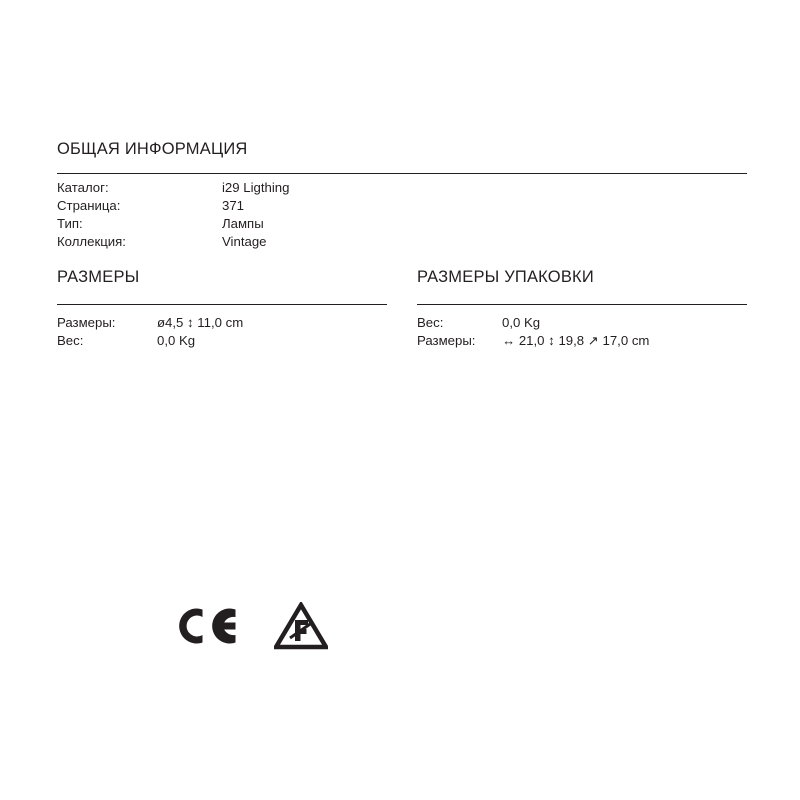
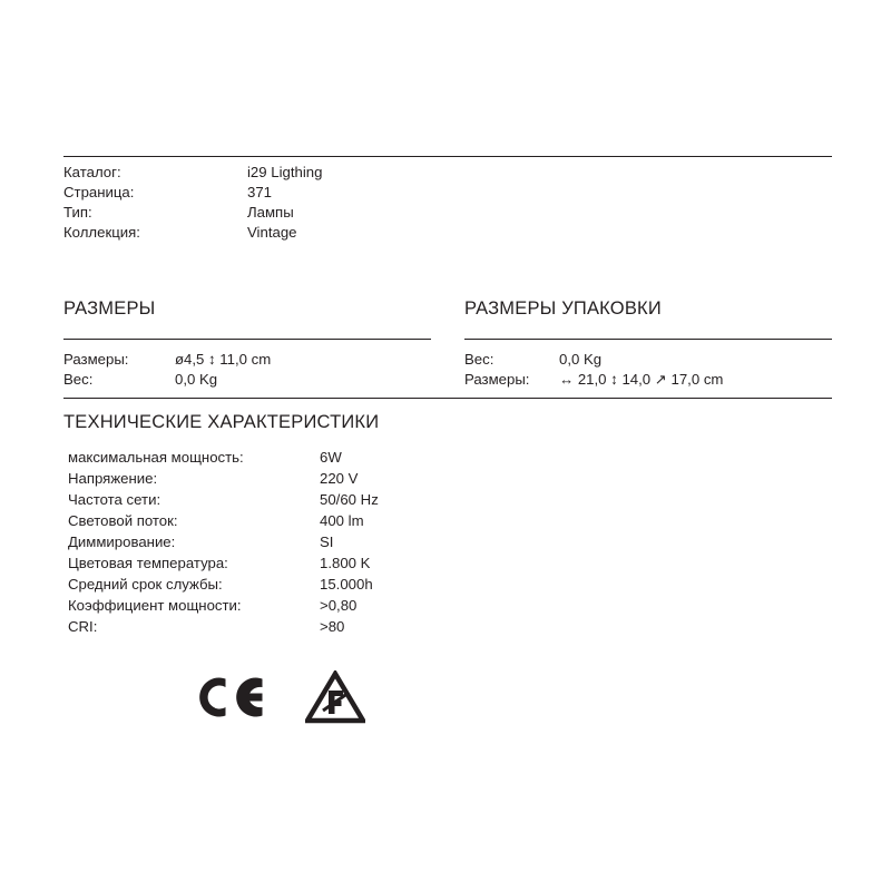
- ОБЩАЯ ИНФОРМАЦИЯ
  Каталог:	i29 Ligthing
  Страница:	371
  Тип:	Лампы
  Коллекция:	Vintage
  РАЗМЕРЫ
  Размеры:	ø4,5 ↕ 11,0 cm
  Вес:	0,0 Kg
  РАЗМЕРЫ УПАКОВКИ
  Вес:	0,0 Kg
- Размеры:	↔ 21,0 ↕ 19,8 ↗ 17,0 cm
+ Размеры:	↔ 21,0 ↕ 14,0 ↗ 17,0 cm
+ ТЕХНИЧЕСКИЕ ХАРАКТЕРИСТИКИ
+ максимальная мощность:	6W
+ Напряжение:	220 V
+ Частота сети:	50/60 Hz
+ Световой поток:	400 lm
+ Диммирование:	SI
+ Цветовая температура:	1.800 K
+ Средний срок службы:	15.000h
+ Коэффициент мощности:	>0,80
+ CRI:	>80
